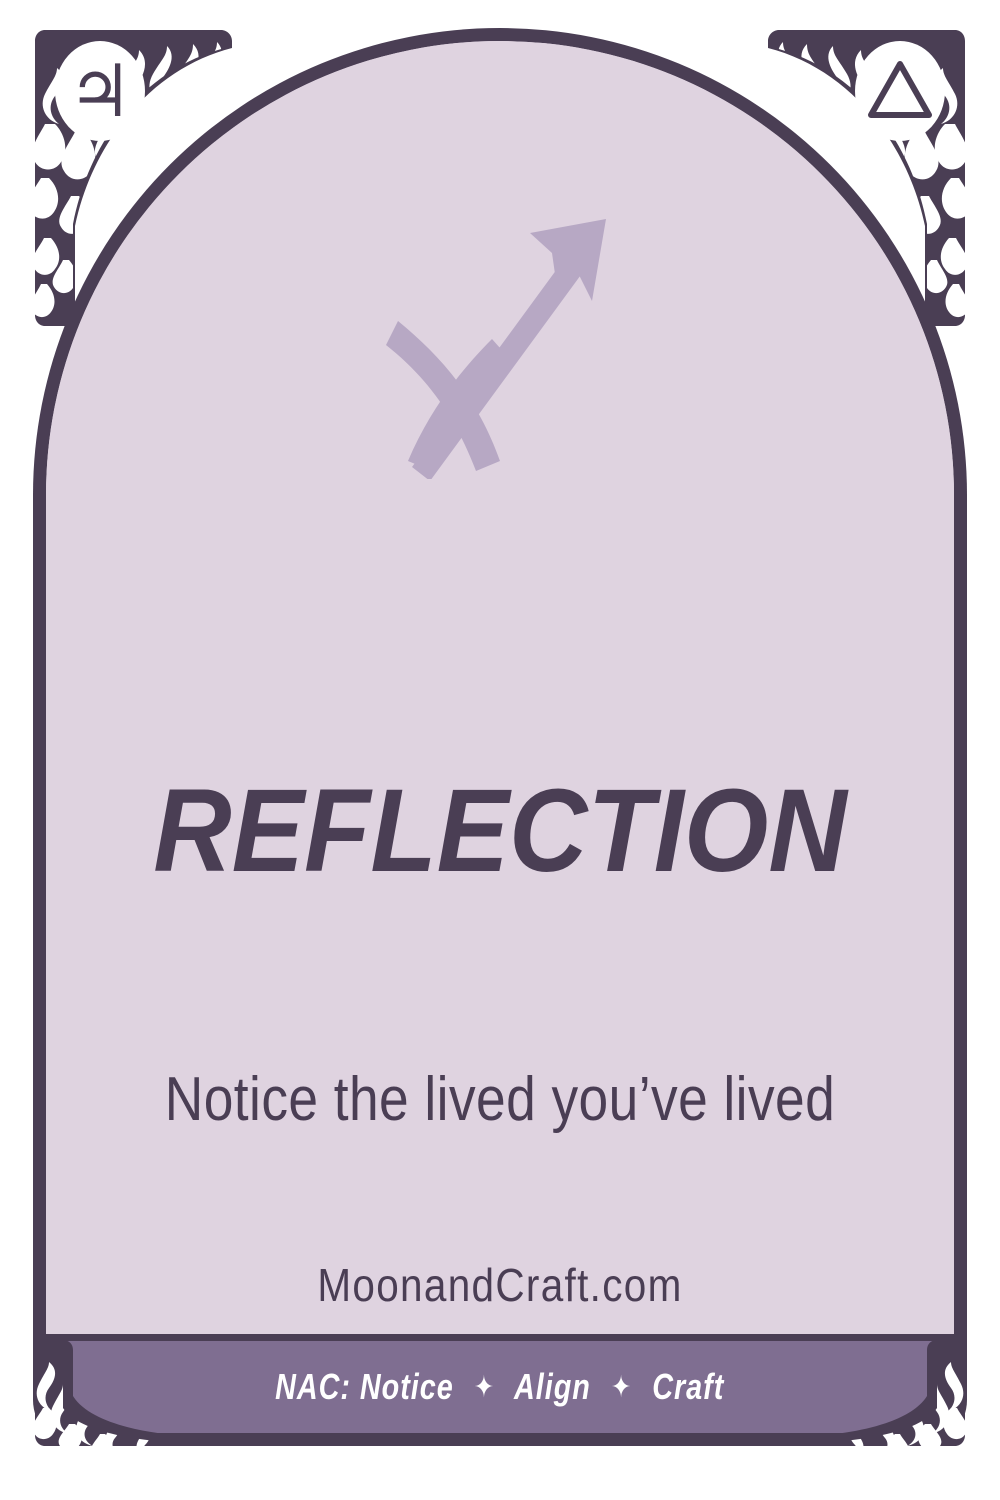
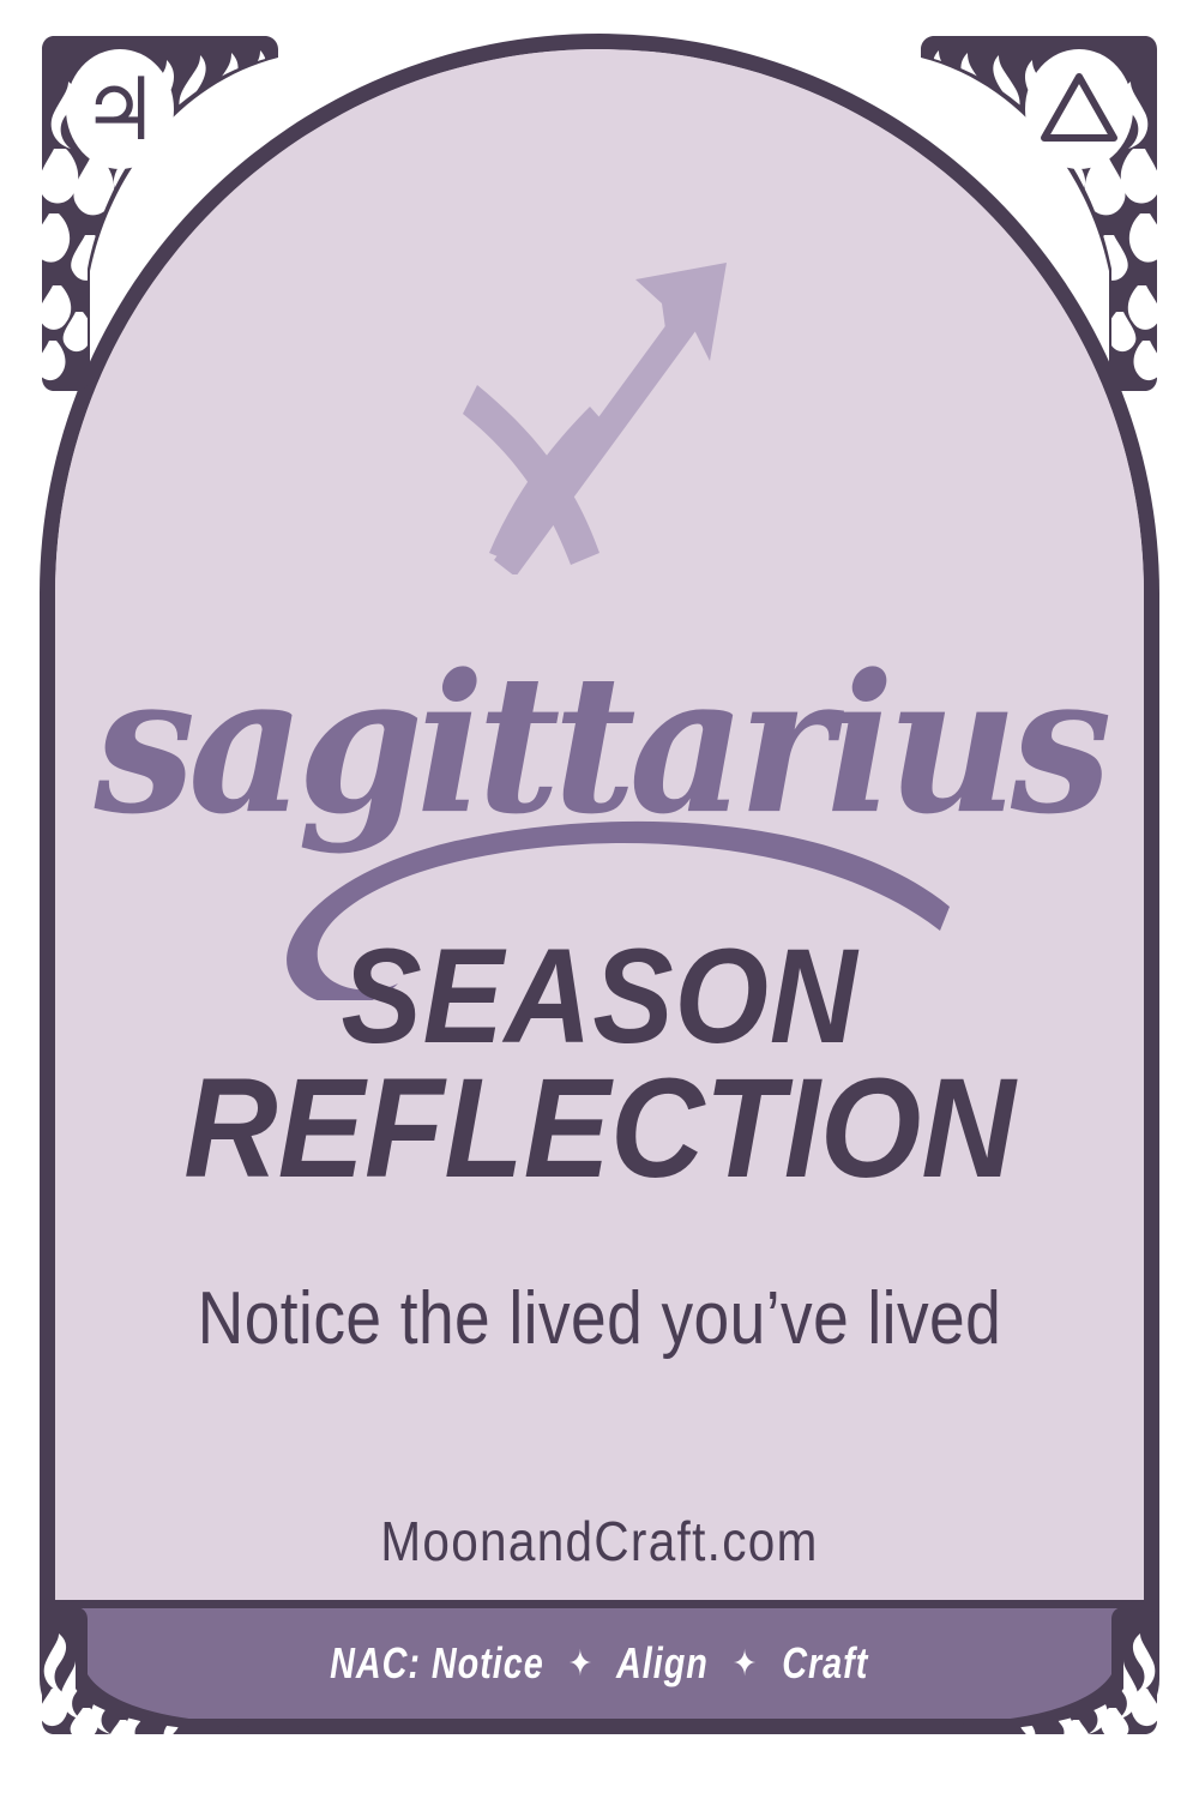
+ sagittarius
+ SEASON
  REFLECTION
  Notice the lived you’ve lived
  MoonandCraft.com
  NAC: Notice ✦ Align ✦ Craft
  ♃
